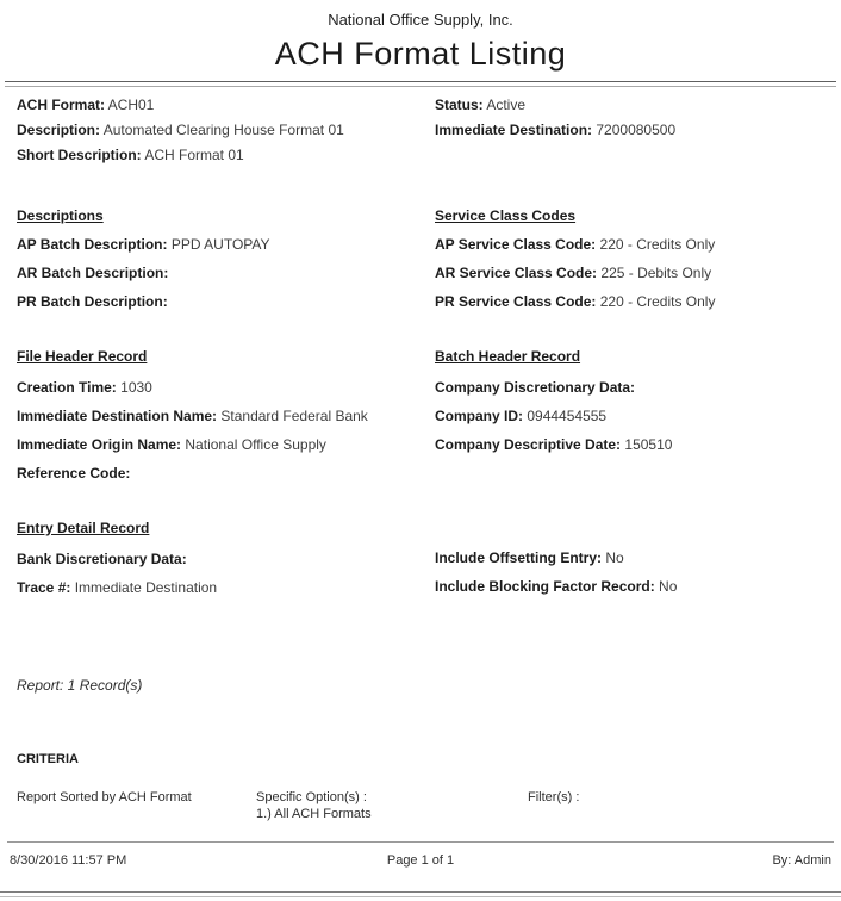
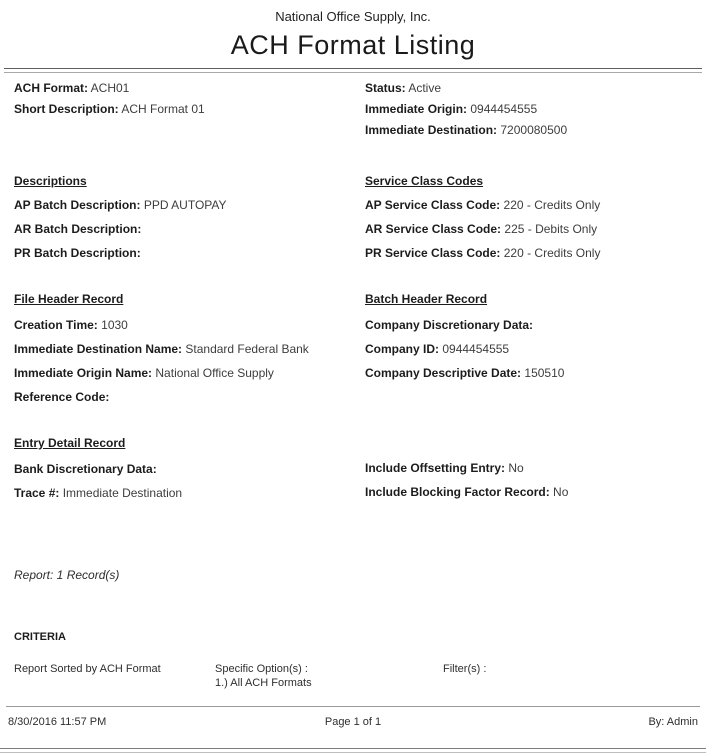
  National Office Supply, Inc.
  ACH Format Listing
  ACH Format: ACH01
- Description: Automated Clearing House Format 01
  Short Description: ACH Format 01
  Status: Active
+ Immediate Origin: 0944454555
  Immediate Destination: 7200080500
  Descriptions
  AP Batch Description: PPD AUTOPAY
  AR Batch Description:
  PR Batch Description:
  Service Class Codes
  AP Service Class Code: 220 - Credits Only
  AR Service Class Code: 225 - Debits Only
  PR Service Class Code: 220 - Credits Only
  File Header Record
  Creation Time: 1030
  Immediate Destination Name: Standard Federal Bank
  Immediate Origin Name: National Office Supply
  Reference Code:
  Batch Header Record
  Company Discretionary Data:
  Company ID: 0944454555
  Company Descriptive Date: 150510
  Entry Detail Record
  Bank Discretionary Data:
  Trace #: Immediate Destination
  Include Offsetting Entry: No
  Include Blocking Factor Record: No
  Report: 1 Record(s)
  CRITERIA
  Report Sorted by ACH Format
  Specific Option(s) :
  1.) All ACH Formats
  Filter(s) :
  8/30/2016 11:57 PM
  Page 1 of 1
  By: Admin
